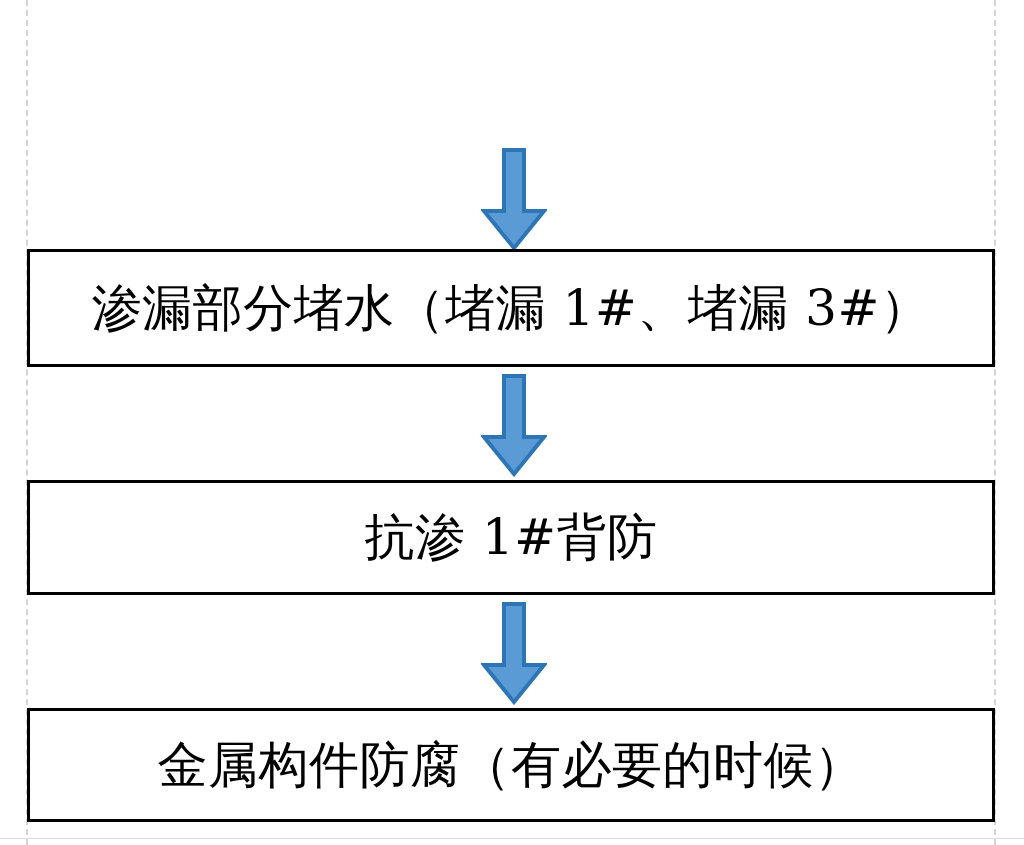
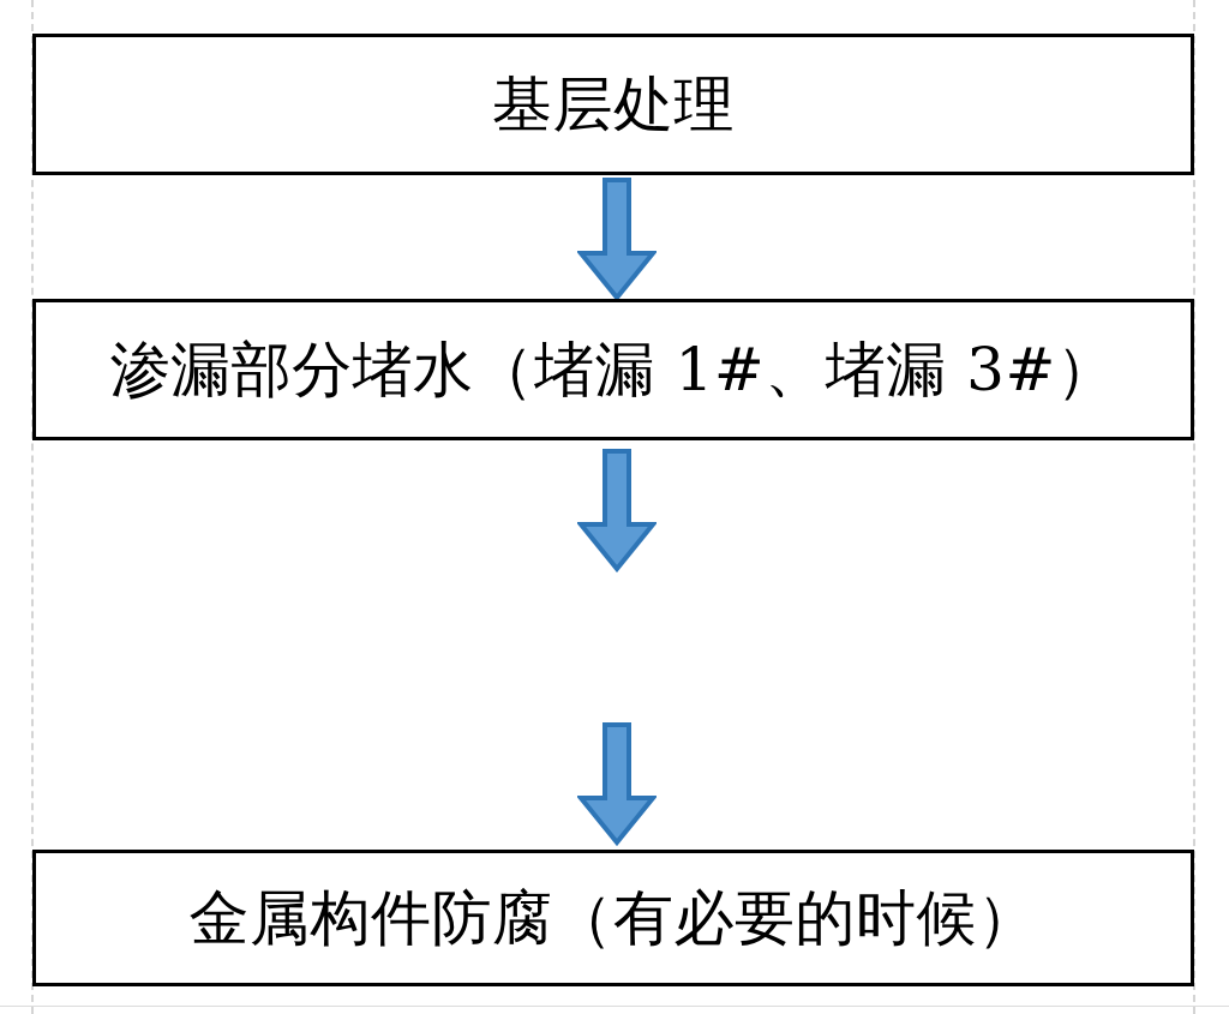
+ 基层处理
  渗漏部分堵水（堵漏 1#、堵漏 3#）
- 抗渗 1#背防
  金属构件防腐（有必要的时候）
